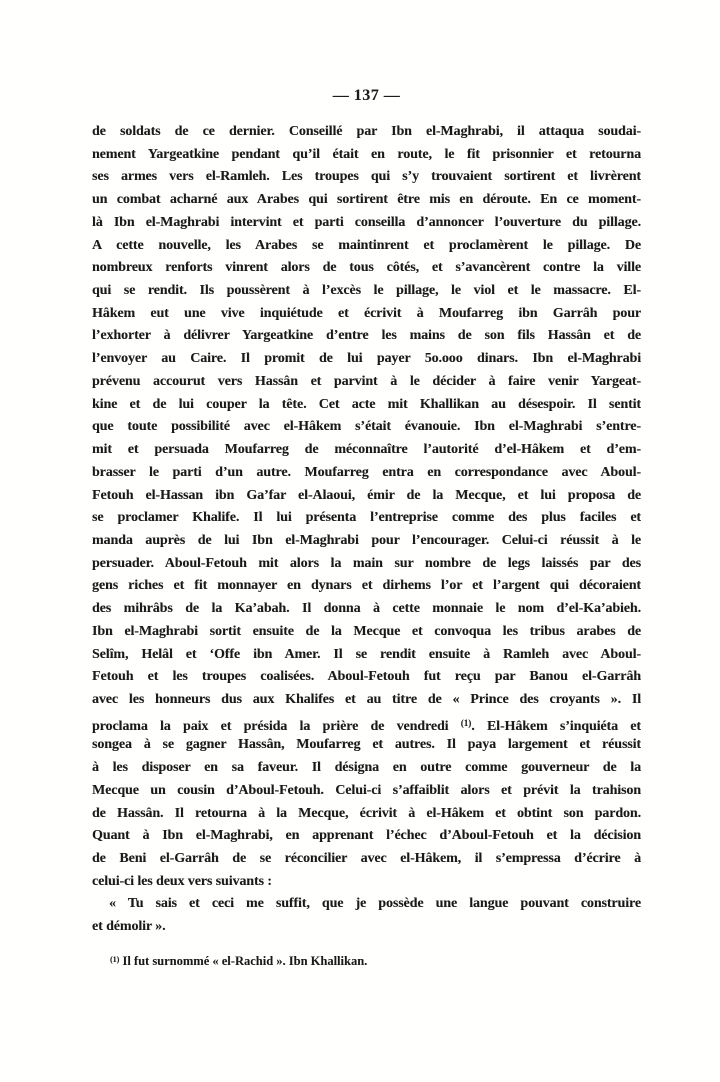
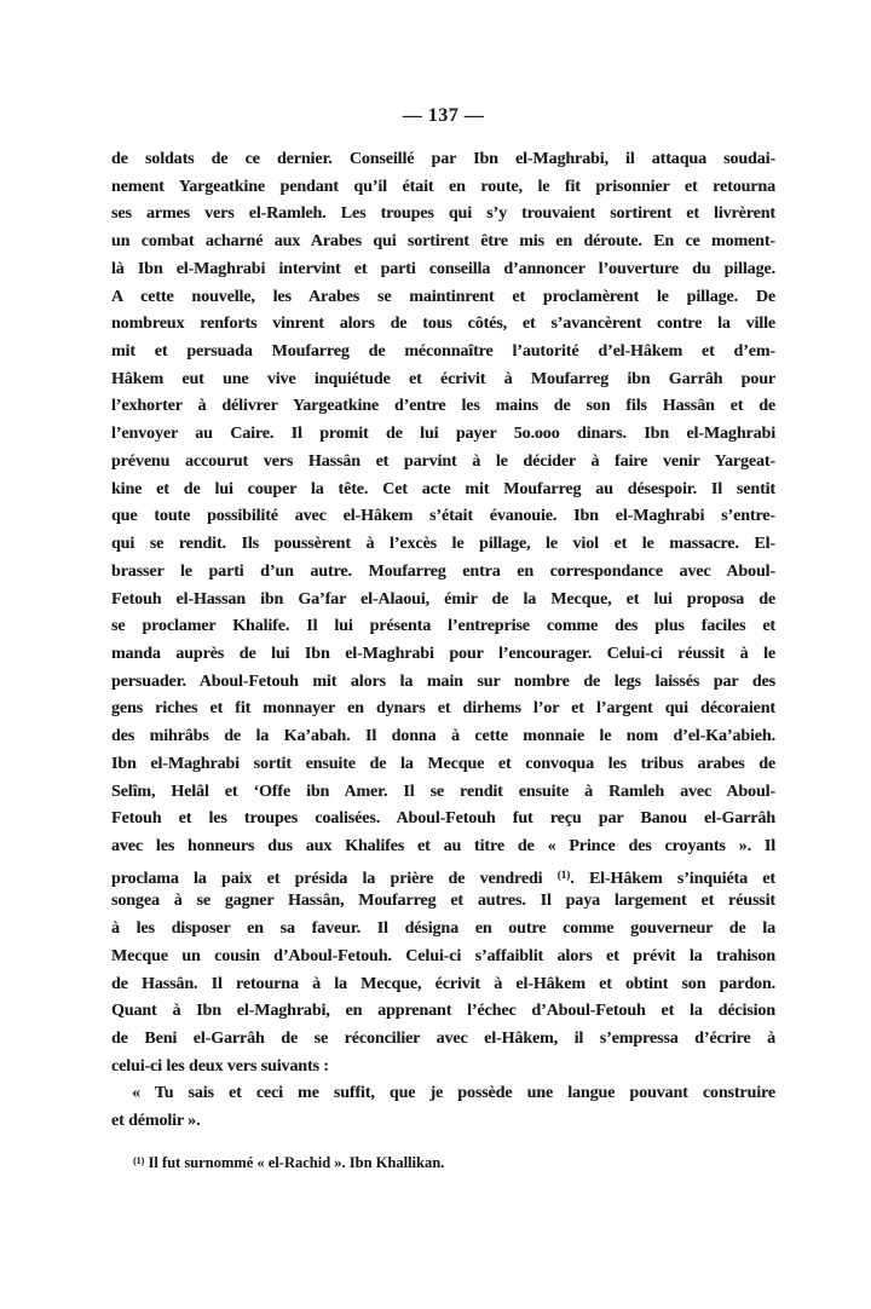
  — 137 —
  de soldats de ce dernier. Conseillé par Ibn el-Maghrabi, il attaqua soudai-
  nement Yargeatkine pendant qu’il était en route, le fit prisonnier et retourna
  ses armes vers el-Ramleh. Les troupes qui s’y trouvaient sortirent et livrèrent
  un combat acharné aux Arabes qui sortirent être mis en déroute. En ce moment-
  là Ibn el-Maghrabi intervint et parti conseilla d’annoncer l’ouverture du pillage.
  A cette nouvelle, les Arabes se maintinrent et proclamèrent le pillage. De
  nombreux renforts vinrent alors de tous côtés, et s’avancèrent contre la ville
- qui se rendit. Ils poussèrent à l’excès le pillage, le viol et le massacre. El-
+ mit et persuada Moufarreg de méconnaître l’autorité d’el-Hâkem et d’em-
  Hâkem eut une vive inquiétude et écrivit à Moufarreg ibn Garrâh pour
  l’exhorter à délivrer Yargeatkine d’entre les mains de son fils Hassân et de
  l’envoyer au Caire. Il promit de lui payer 5o.ooo dinars. Ibn el-Maghrabi
  prévenu accourut vers Hassân et parvint à le décider à faire venir Yargeat-
- kine et de lui couper la tête. Cet acte mit Khallikan au désespoir. Il sentit
+ kine et de lui couper la tête. Cet acte mit Moufarreg au désespoir. Il sentit
  que toute possibilité avec el-Hâkem s’était évanouie. Ibn el-Maghrabi s’entre-
- mit et persuada Moufarreg de méconnaître l’autorité d’el-Hâkem et d’em-
+ qui se rendit. Ils poussèrent à l’excès le pillage, le viol et le massacre. El-
  brasser le parti d’un autre. Moufarreg entra en correspondance avec Aboul-
  Fetouh el-Hassan ibn Ga’far el-Alaoui, émir de la Mecque, et lui proposa de
  se proclamer Khalife. Il lui présenta l’entreprise comme des plus faciles et
  manda auprès de lui Ibn el-Maghrabi pour l’encourager. Celui-ci réussit à le
  persuader. Aboul-Fetouh mit alors la main sur nombre de legs laissés par des
  gens riches et fit monnayer en dynars et dirhems l’or et l’argent qui décoraient
  des mihrâbs de la Ka’abah. Il donna à cette monnaie le nom d’el-Ka’abieh.
  Ibn el-Maghrabi sortit ensuite de la Mecque et convoqua les tribus arabes de
  Selîm, Helâl et ‘Offe ibn Amer. Il se rendit ensuite à Ramleh avec Aboul-
  Fetouh et les troupes coalisées. Aboul-Fetouh fut reçu par Banou el-Garrâh
  avec les honneurs dus aux Khalifes et au titre de « Prince des croyants ». Il
  proclama la paix et présida la prière de vendredi (1). El-Hâkem s’inquiéta et
  songea à se gagner Hassân, Moufarreg et autres. Il paya largement et réussit
  à les disposer en sa faveur. Il désigna en outre comme gouverneur de la
  Mecque un cousin d’Aboul-Fetouh. Celui-ci s’affaiblit alors et prévit la trahison
  de Hassân. Il retourna à la Mecque, écrivit à el-Hâkem et obtint son pardon.
  Quant à Ibn el-Maghrabi, en apprenant l’échec d’Aboul-Fetouh et la décision
  de Beni el-Garrâh de se réconcilier avec el-Hâkem, il s’empressa d’écrire à
  celui-ci les deux vers suivants :
  « Tu sais et ceci me suffit, que je possède une langue pouvant construire
  et démolir ».
  (1) Il fut surnommé « el-Rachid ». Ibn Khallikan.
